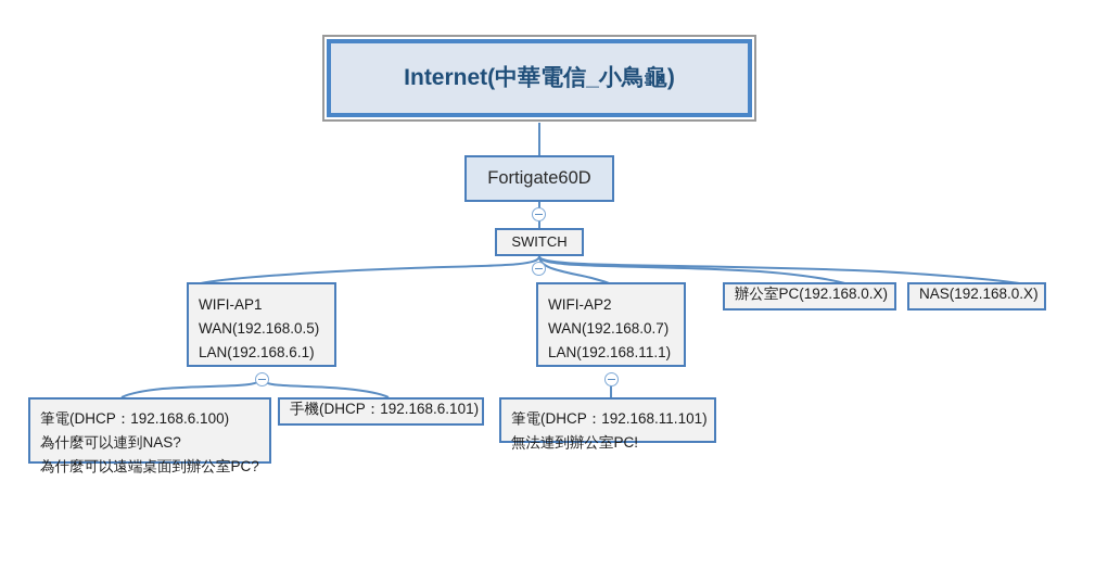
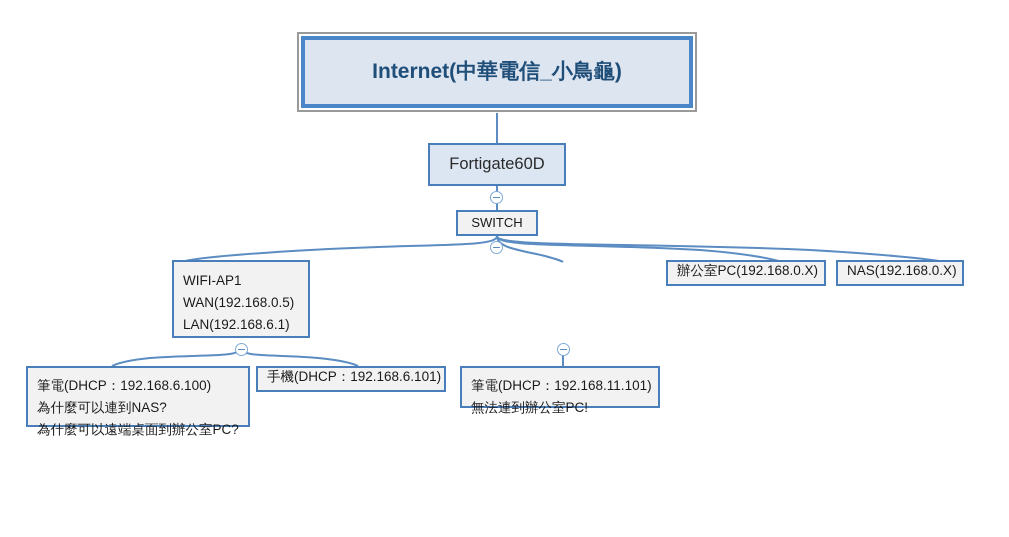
  Internet(中華電信_小鳥龜)
  Fortigate60D
  SWITCH
  WIFI-AP1
  WAN(192.168.0.5)
  LAN(192.168.6.1)
- WIFI-AP2
- WAN(192.168.0.7)
- LAN(192.168.11.1)
  辦公室PC(192.168.0.X)
  NAS(192.168.0.X)
  筆電(DHCP：192.168.6.100)
  為什麼可以連到NAS?
  為什麼可以遠端桌面到辦公室PC?
  手機(DHCP：192.168.6.101)
  筆電(DHCP：192.168.11.101)
  無法連到辦公室PC!
